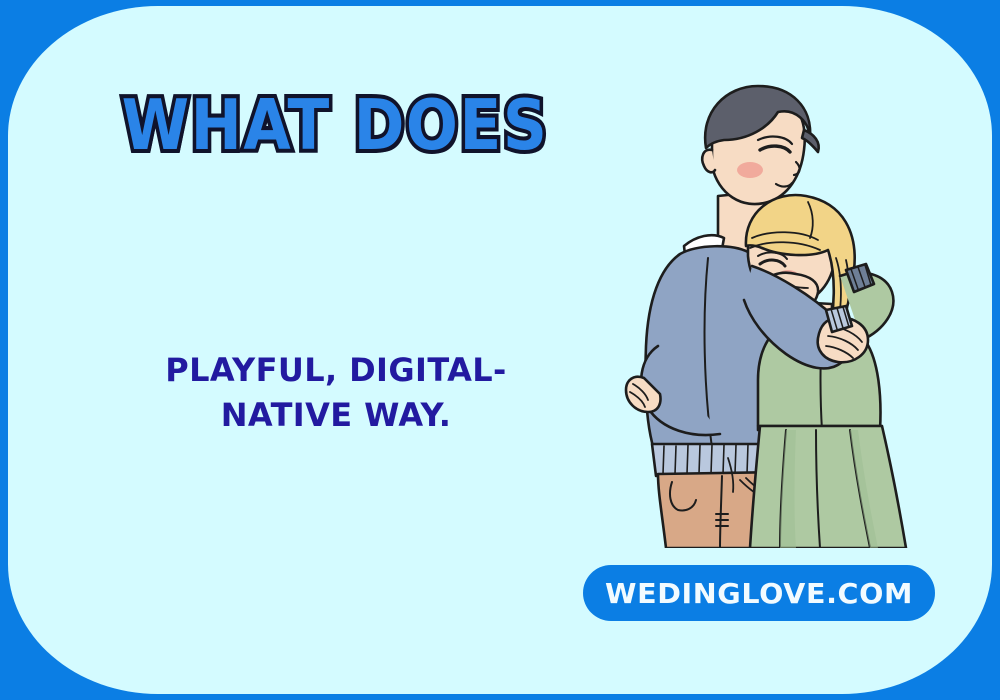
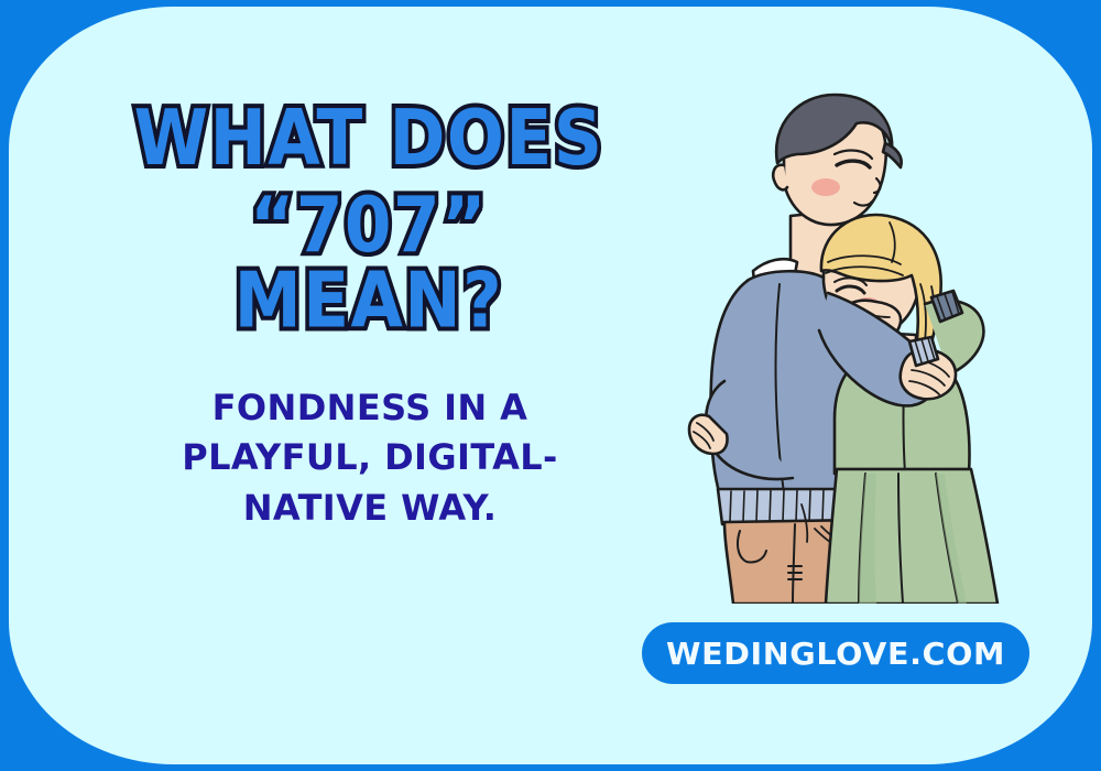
  WHAT DOES
+ “707” MEAN?
+ FONDNESS IN A
  PLAYFUL, DIGITAL-
  NATIVE WAY.
  WEDINGLOVE.COM
